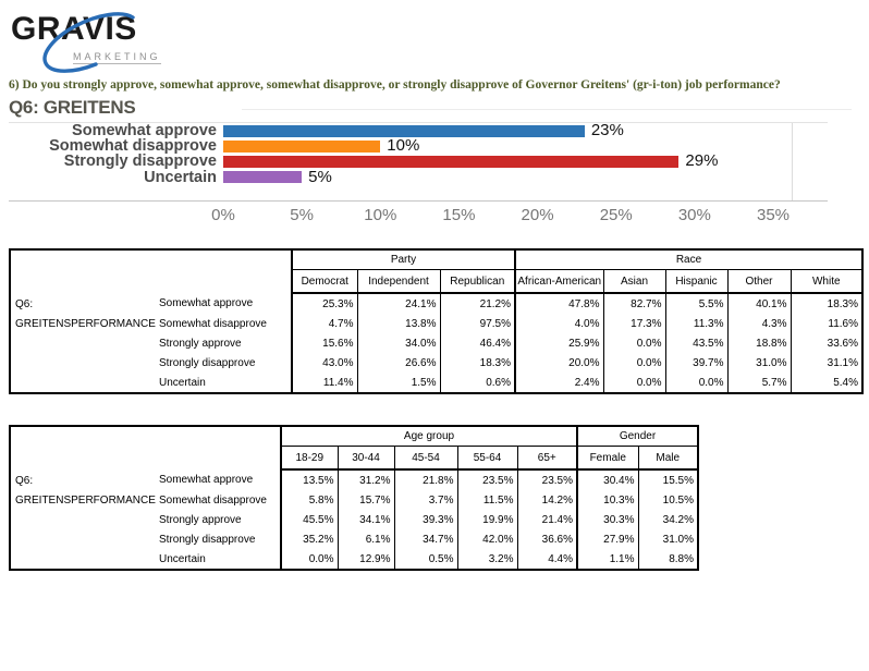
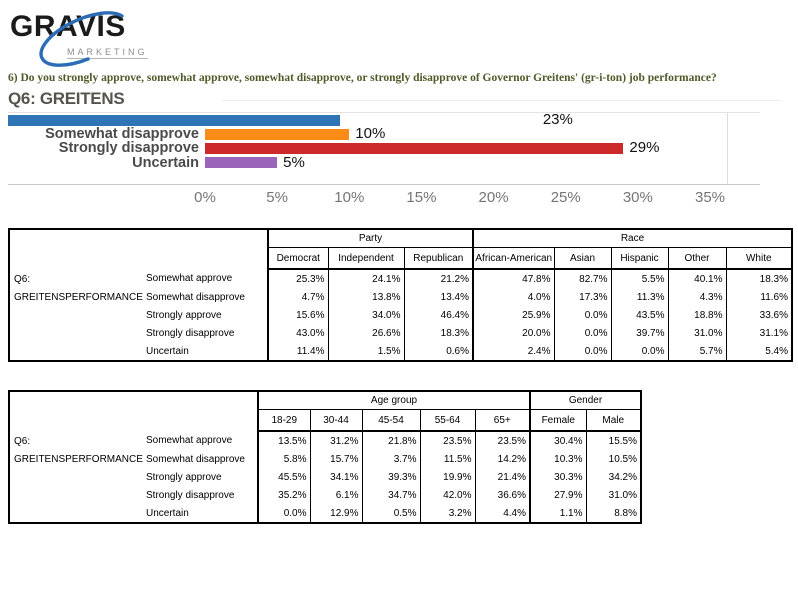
  GRVIS
  MARKETING
  6) Do you strongly approve, somewhat approve, somewhat disapprove, or strongly disapprove of Governor Greitens' (gr-i-ton) job performance?
  Q6: GREITENS
- Somewhat approve
  23%
  Somewhat disapprove
  10%
  Strongly disapprove
  29%
  Uncertain
  5%
  0%
  5%
  10%
  15%
  20%
  25%
  30%
  35%
  	Party	Race
  Democrat	Independent	Republican	African-American	Asian	Hispanic	Other	White
  Q6:GREITENSPERFORMANCE	Somewhat approve	25.3%	24.1%	21.2%	47.8%	82.7%	5.5%	40.1%	18.3%
- Somewhat disapprove	4.7%	13.8%	97.5%	4.0%	17.3%	11.3%	4.3%	11.6%
+ Somewhat disapprove	4.7%	13.8%	13.4%	4.0%	17.3%	11.3%	4.3%	11.6%
  Strongly approve	15.6%	34.0%	46.4%	25.9%	0.0%	43.5%	18.8%	33.6%
  Strongly disapprove	43.0%	26.6%	18.3%	20.0%	0.0%	39.7%	31.0%	31.1%
  Uncertain	11.4%	1.5%	0.6%	2.4%	0.0%	0.0%	5.7%	5.4%
  	Age group	Gender
  18-29	30-44	45-54	55-64	65+	Female	Male
  Q6:GREITENSPERFORMANCE	Somewhat approve	13.5%	31.2%	21.8%	23.5%	23.5%	30.4%	15.5%
  Somewhat disapprove	5.8%	15.7%	3.7%	11.5%	14.2%	10.3%	10.5%
  Strongly approve	45.5%	34.1%	39.3%	19.9%	21.4%	30.3%	34.2%
  Strongly disapprove	35.2%	6.1%	34.7%	42.0%	36.6%	27.9%	31.0%
  Uncertain	0.0%	12.9%	0.5%	3.2%	4.4%	1.1%	8.8%
